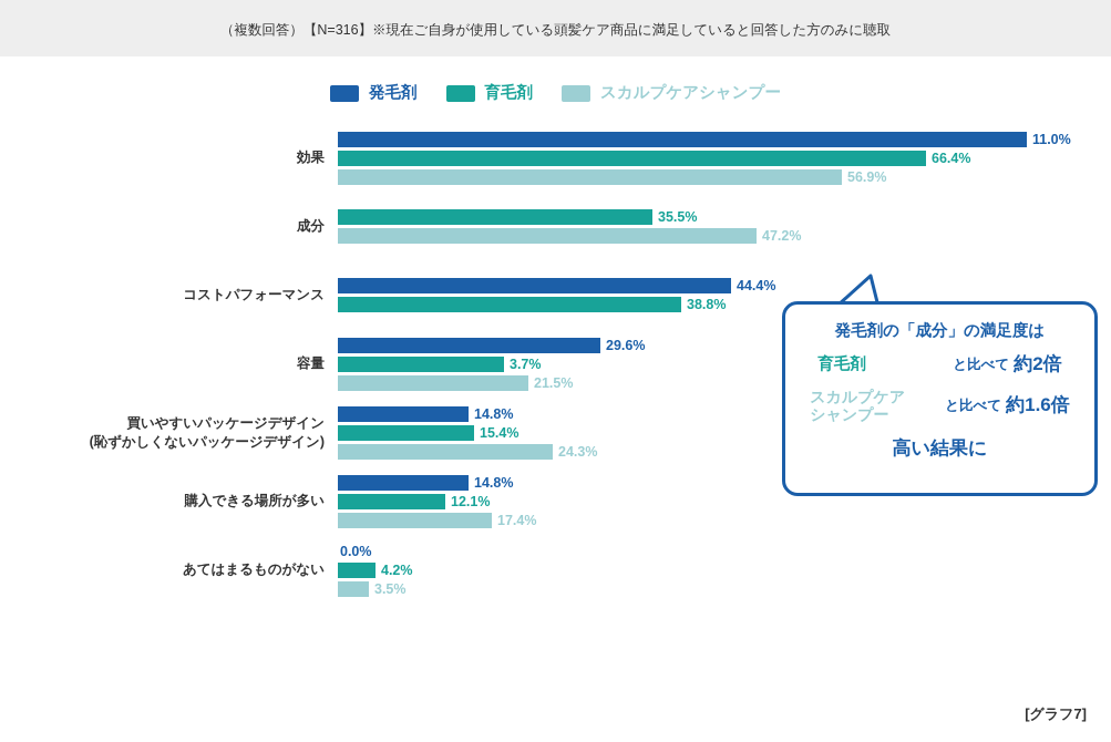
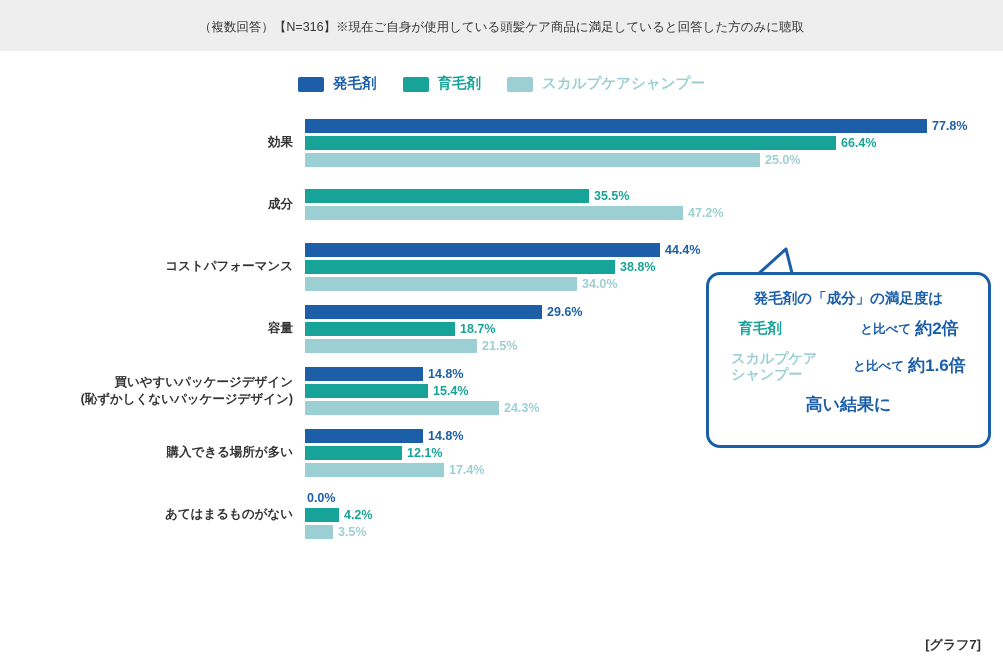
  （複数回答）【N=316】※現在ご自身が使用している頭髪ケア商品に満足していると回答した方のみに聴取
  発毛剤
  育毛剤
  スカルプケアシャンプー
  効果
- 11.0%
+ 77.8%
  66.4%
- 56.9%
+ 25.0%
  成分
  35.5%
  47.2%
  コストパフォーマンス
  44.4%
  38.8%
+ 34.0%
  容量
  29.6%
- 3.7%
+ 18.7%
  21.5%
  買いやすいパッケージデザイン
  (恥ずかしくないパッケージデザイン)
  14.8%
  15.4%
  24.3%
  購入できる場所が多い
  14.8%
  12.1%
  17.4%
  あてはまるものがない
  0.0%
  4.2%
  3.5%
  発毛剤の「成分」の満足度は
  育毛剤
  と比べて
  約2倍
  スカルプケア
  シャンプー
  と比べて
  約1.6倍
  高い結果に
  [グラフ7]
